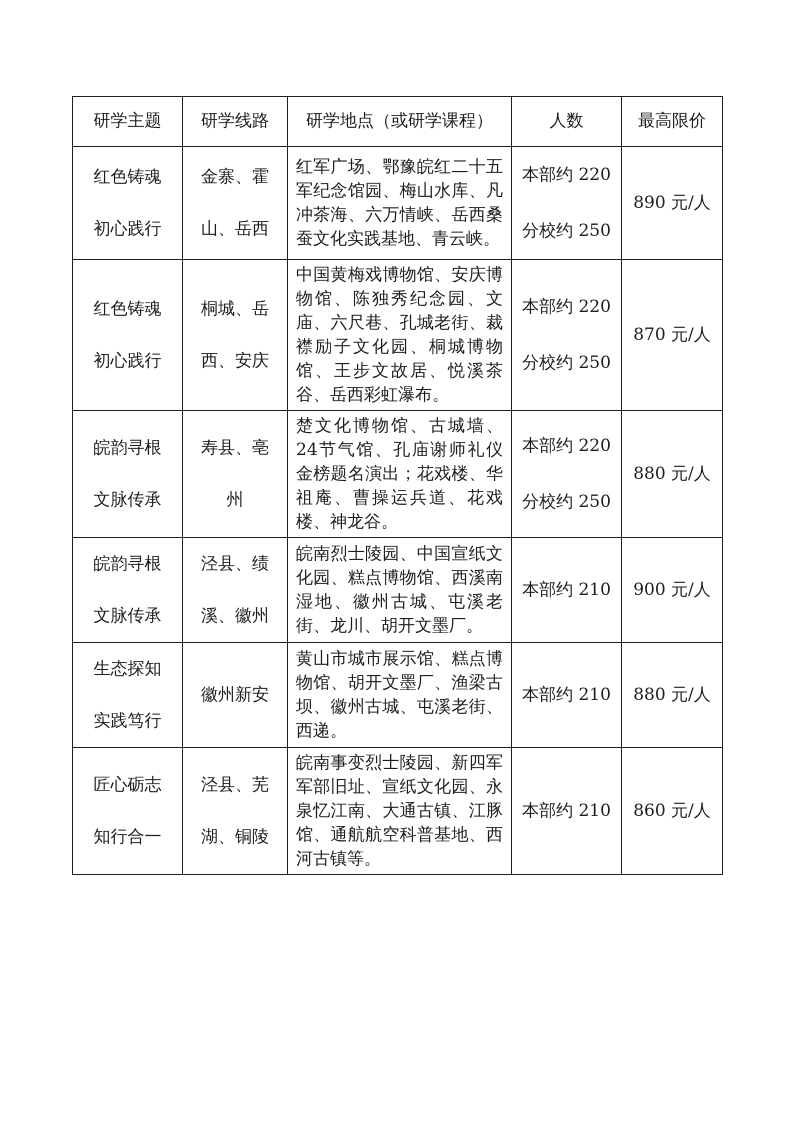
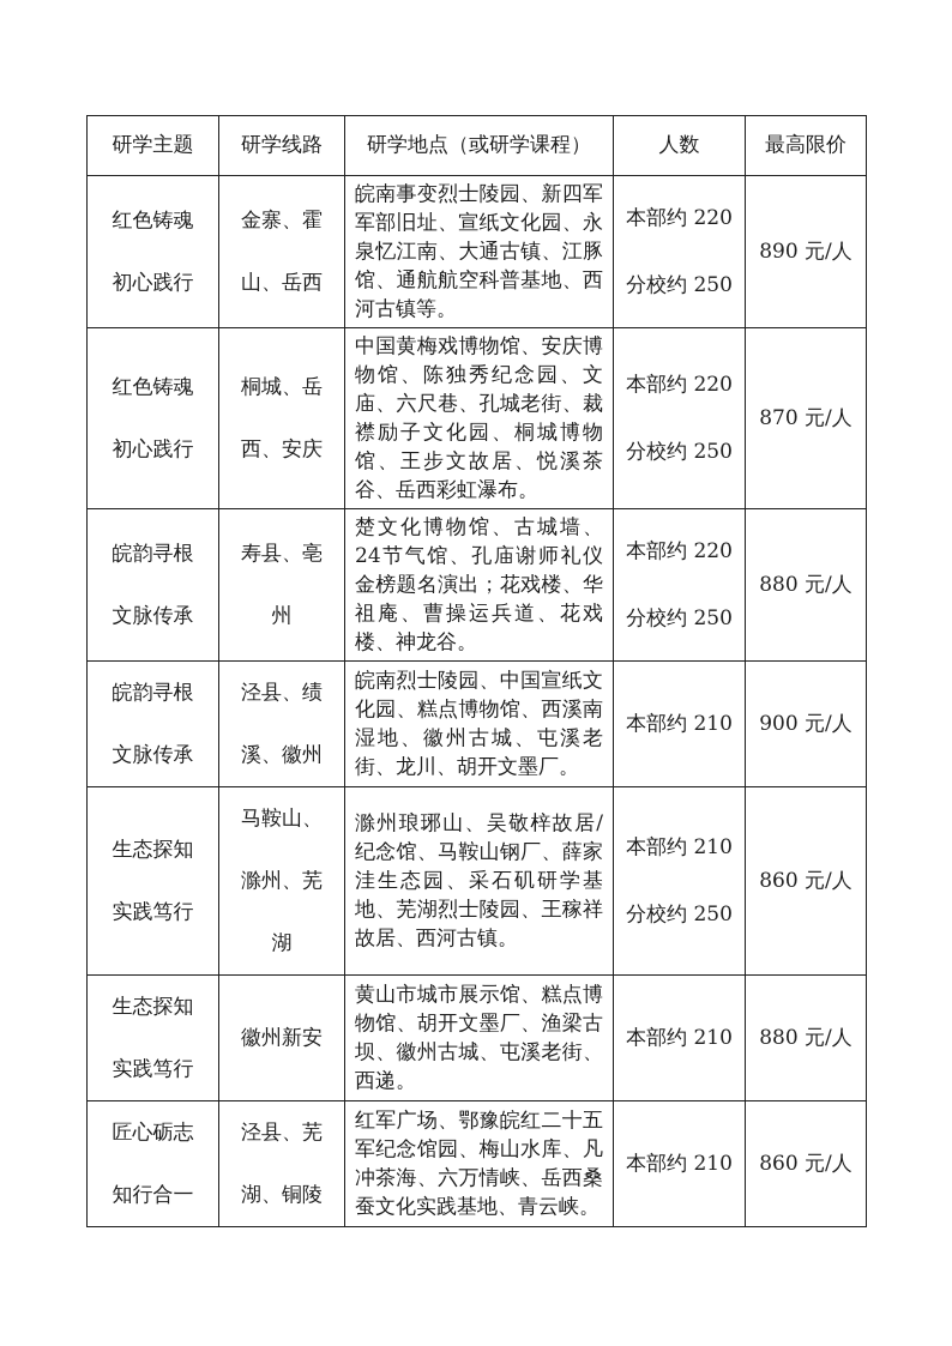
  研学主题	研学线路	研学地点（或研学课程）	人数	最高限价
- 红色铸魂 初心践行	金寨、霍山、岳西	红军广场、鄂豫皖红二十五军纪念馆园、梅山水库、凡冲茶海、六万情峡、岳西桑蚕文化实践基地、青云峡。	本部约 220 分校约 250	890 元/人
+ 红色铸魂 初心践行	金寨、霍山、岳西	皖南事变烈士陵园、新四军军部旧址、宣纸文化园、永泉忆江南、大通古镇、江豚馆、通航航空科普基地、西河古镇等。	本部约 220 分校约 250	890 元/人
  红色铸魂 初心践行	桐城、岳西、安庆	中国黄梅戏博物馆、安庆博物馆、陈独秀纪念园、文庙、六尺巷、孔城老街、裁襟励子文化园、桐城博物馆、王步文故居、悦溪茶谷、岳西彩虹瀑布。	本部约 220 分校约 250	870 元/人
  皖韵寻根 文脉传承	寿县、亳州	楚文化博物馆、古城墙、24节气馆、孔庙谢师礼仪金榜题名演出；花戏楼、华祖庵、曹操运兵道、花戏楼、神龙谷。	本部约 220 分校约 250	880 元/人
  皖韵寻根 文脉传承	泾县、绩溪、徽州	皖南烈士陵园、中国宣纸文化园、糕点博物馆、西溪南湿地、徽州古城、屯溪老街、龙川、胡开文墨厂。	本部约 210	900 元/人
+ 生态探知 实践笃行	马鞍山、滁州、芜湖	滁州琅琊山、吴敬梓故居/纪念馆、马鞍山钢厂、薛家洼生态园、采石矶研学基地、芜湖烈士陵园、王稼祥故居、西河古镇。	本部约 210 分校约 250	860 元/人
  生态探知 实践笃行	徽州新安	黄山市城市展示馆、糕点博物馆、胡开文墨厂、渔梁古坝、徽州古城、屯溪老街、西递。	本部约 210	880 元/人
- 匠心砺志 知行合一	泾县、芜湖、铜陵	皖南事变烈士陵园、新四军军部旧址、宣纸文化园、永泉忆江南、大通古镇、江豚馆、通航航空科普基地、西河古镇等。	本部约 210	860 元/人
+ 匠心砺志 知行合一	泾县、芜湖、铜陵	红军广场、鄂豫皖红二十五军纪念馆园、梅山水库、凡冲茶海、六万情峡、岳西桑蚕文化实践基地、青云峡。	本部约 210	860 元/人
